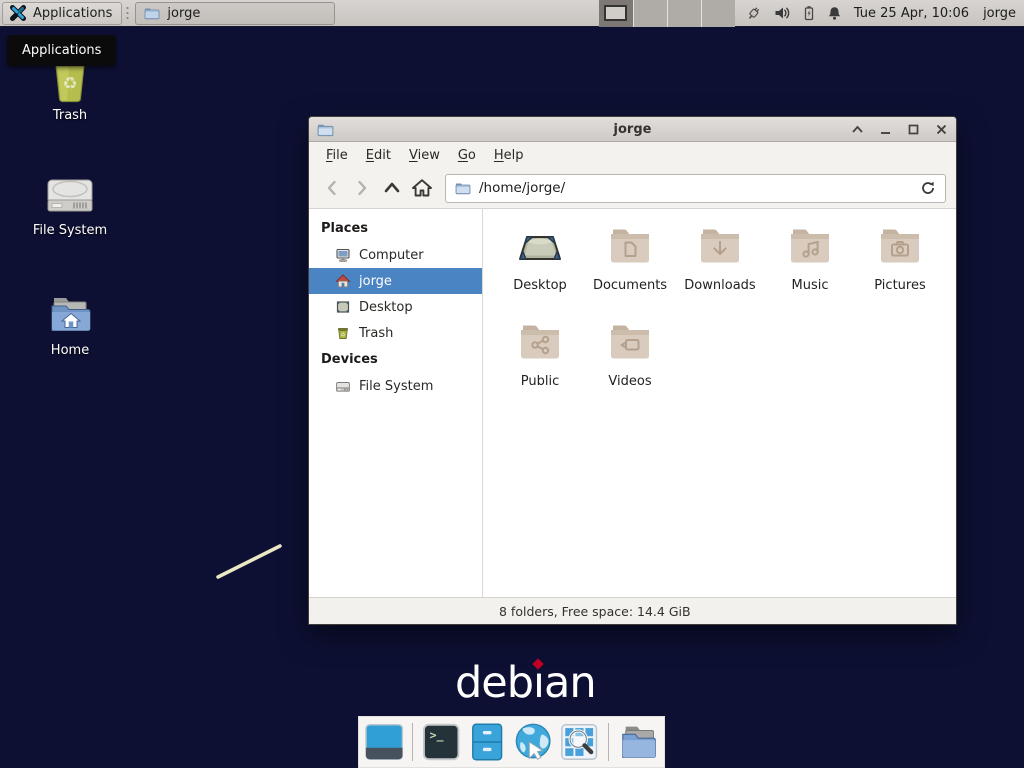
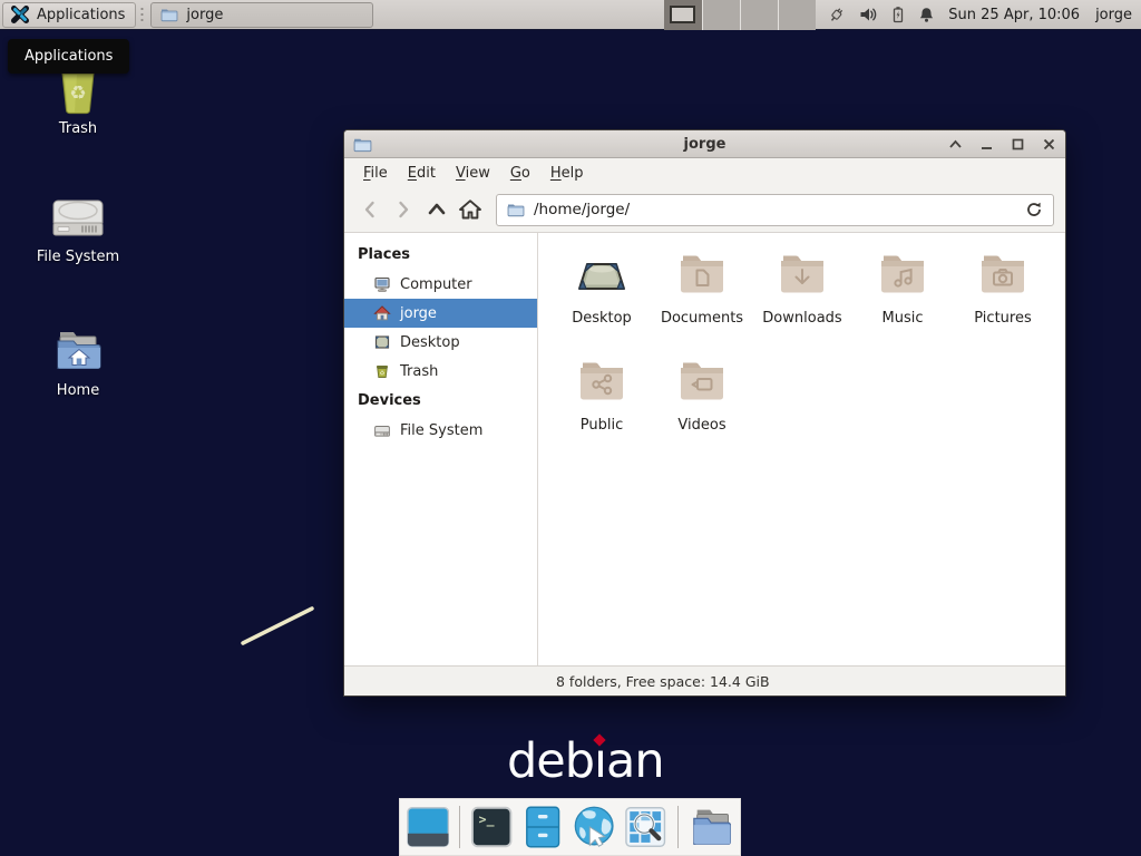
  Applications
  jorge
- Tue 25 Apr, 10:06
+ Sun 25 Apr, 10:06
  jorge
  Applications
  ♻
  Trash
  File System
  Home
  jorge
  File
  Edit
  View
  Go
  Help
  /home/jorge/
  Places
  Computer
  jorge
  Desktop
  Trash
  Devices
  File System
  Desktop
  Documents
  Downloads
  Music
  Pictures
  Public
  Videos
  8 folders, Free space: 14.4 GiB
  debıan
  >_
